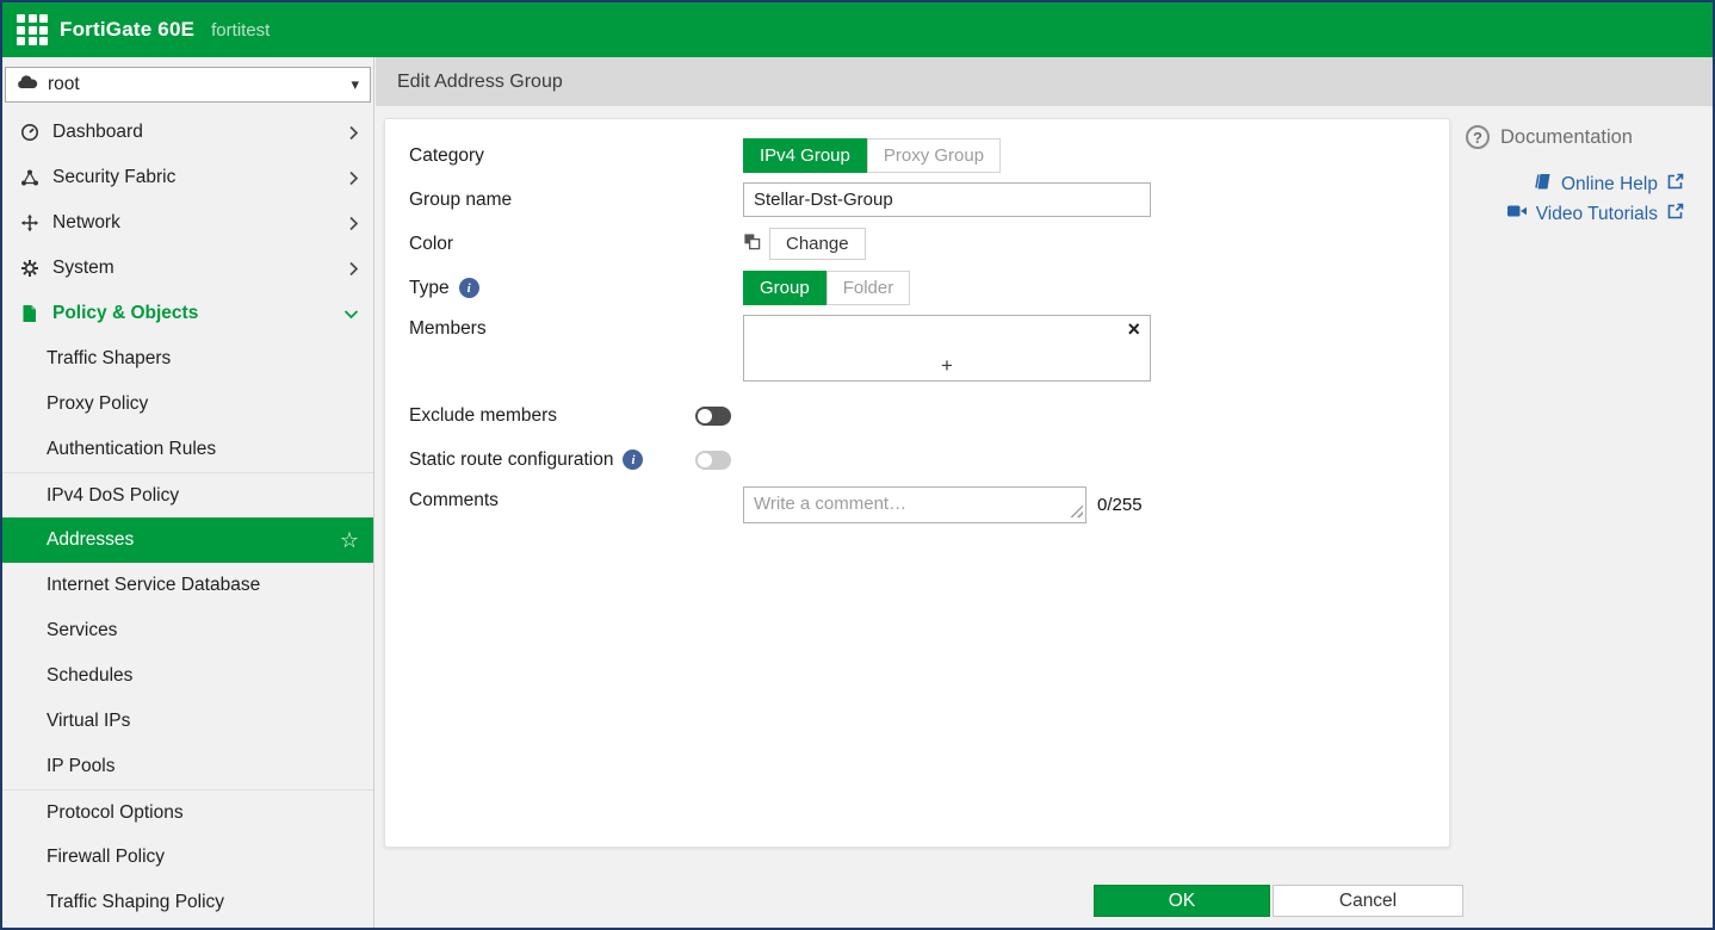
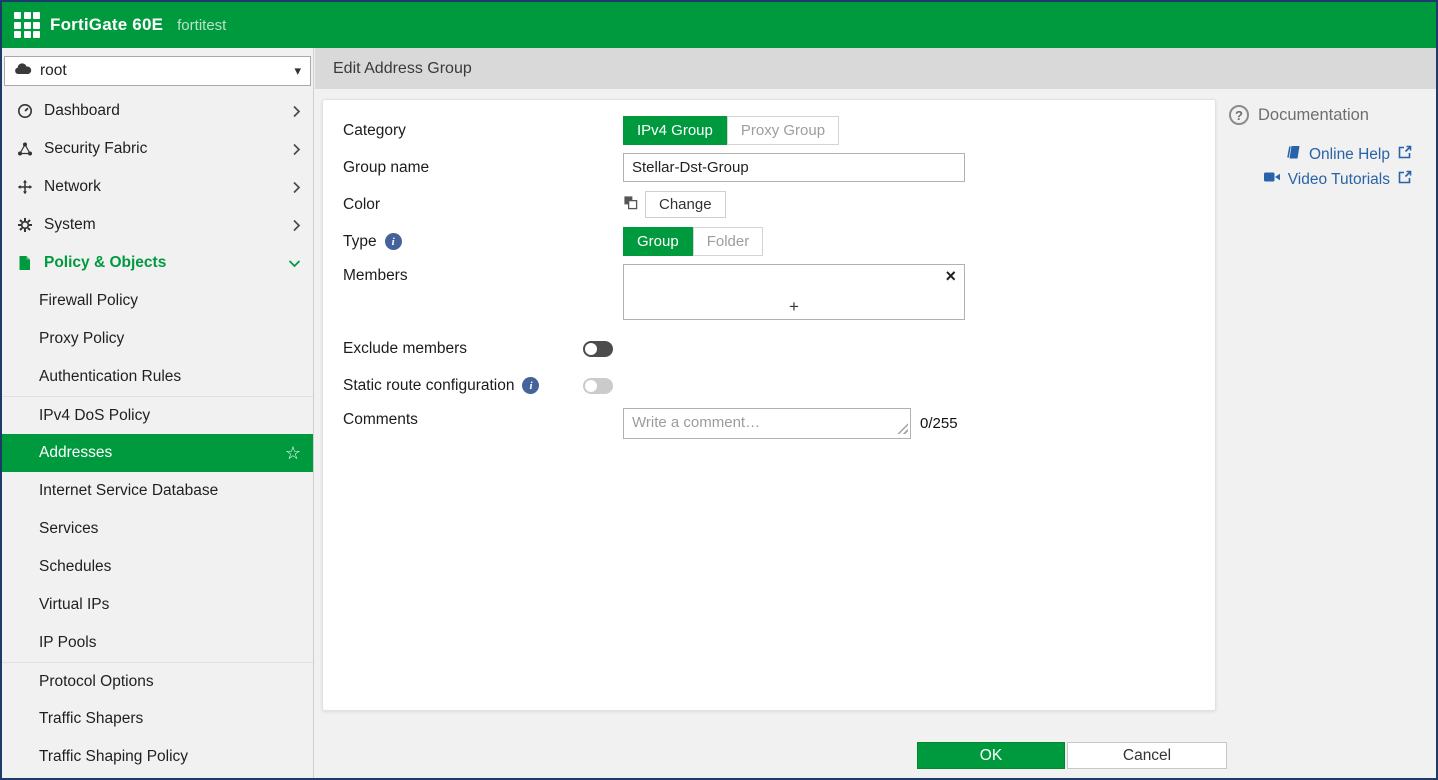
  FortiGate 60E
  fortitest
  root
  ▾
  Dashboard
  Security Fabric
  Network
  System
  Policy & Objects
- Traffic Shapers
+ Firewall Policy
  Proxy Policy
  Authentication Rules
  IPv4 DoS Policy
  Addresses
  ☆
  Internet Service Database
  Services
  Schedules
  Virtual IPs
  IP Pools
  Protocol Options
- Firewall Policy
+ Traffic Shapers
  Traffic Shaping Policy
  Edit Address Group
  Category
  IPv4 Group
  Proxy Group
  Group name
  Stellar-Dst-Group
  Color
  Change
  Type
  i
  Group
  Folder
  Members
  ×
  +
  Exclude members
  Static route configuration
  i
  Comments
  Write a comment…
  0/255
  ?
  Documentation
  Online Help
  Video Tutorials
  OK
  Cancel
